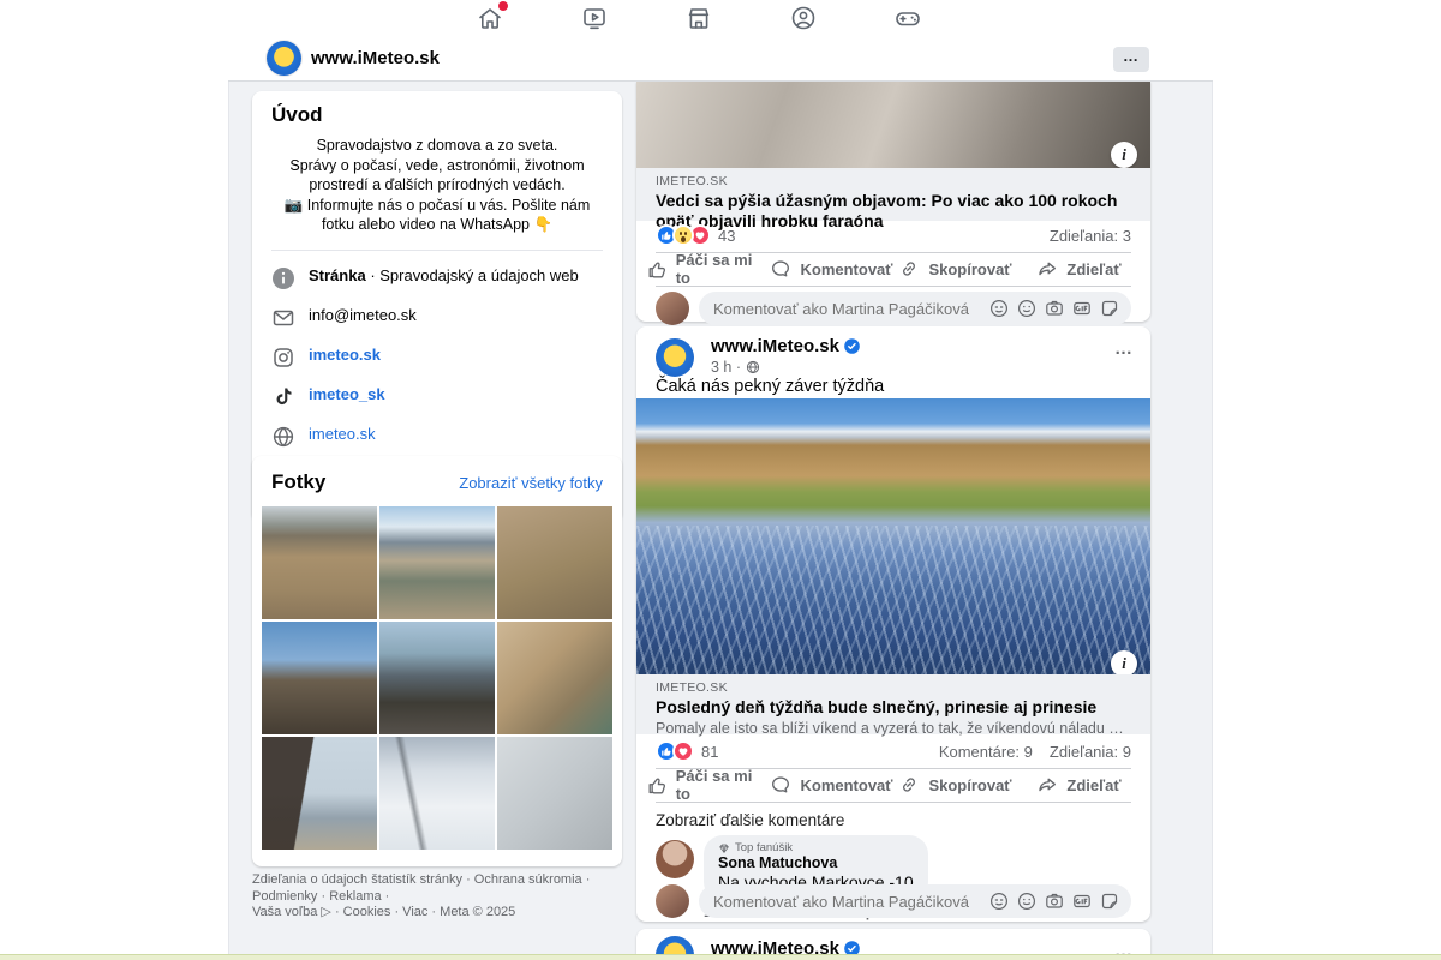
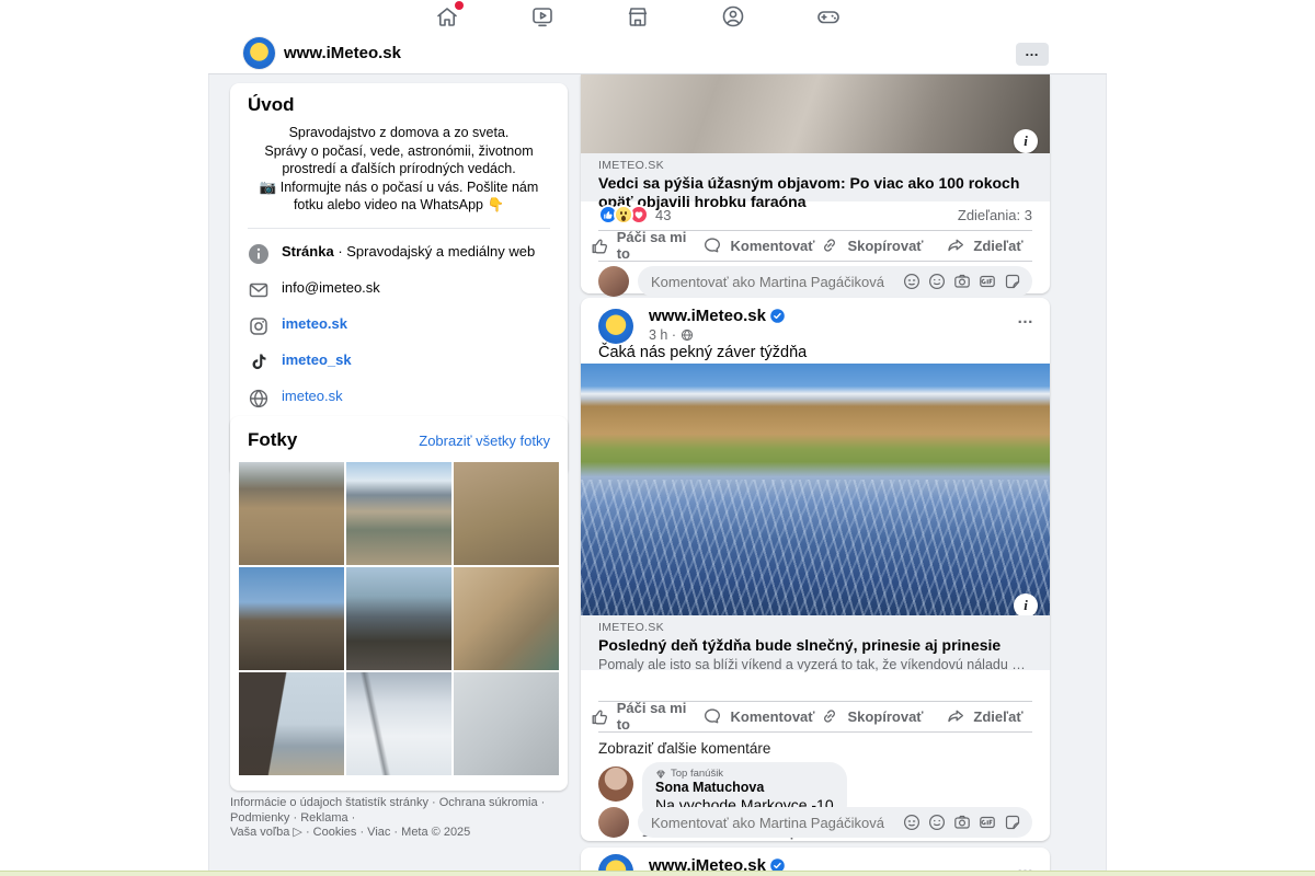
  www.iMeteo.sk
  …
  Úvod
  Spravodajstvo z domova a zo sveta.
  Správy o počasí, vede, astronómii, životnom prostredí a ďalších prírodných vedách.
  📷 Informujte nás o počasí u vás. Pošlite nám fotku alebo video na WhatsApp 👇
- Stránka · Spravodajský a údajoch web
+ Stránka · Spravodajský a mediálny web
  info@imeteo.sk
  imeteo.sk
  imeteo_sk
  imeteo.sk
  Fotky
  Zobraziť všetky fotky
- Zdieľania o údajoch štatistík stránky · Ochrana súkromia · Podmienky · Reklama ·
+ Informácie o údajoch štatistík stránky · Ochrana súkromia · Podmienky · Reklama ·
  Vaša voľba ▷ · Cookies · Viac · Meta © 2025
  i
  IMETEO.SK
  Vedci sa pýšia úžasným objavom: Po viac ako 100 rokoch opäť objavili hrobku faraóna
  43
  Zdieľania: 3
  Páči sa mi to
  Komentovať
  Skopírovať
  Zdieľať
  Komentovať ako Martina Pagáčiková
  www.iMeteo.sk
  3 h ·
  …
  Čaká nás pekný záver týždňa
  i
  IMETEO.SK
  Posledný deň týždňa bude slnečný, prinesie aj prinesie
  Pomaly ale isto sa blíži víkend a vyzerá to tak, že víkendovú náladu má
- 81
- Komentáre: 9
- Zdieľania: 9
  Páči sa mi to
  Komentovať
  Skopírovať
  Zdieľať
  Zobraziť ďalšie komentáre
  Top fanúšik
  Sona Matuchova
  Na vychode Markovce -10
  Komentovať ako Martina Pagáčiková
  www.iMeteo.sk
  …
